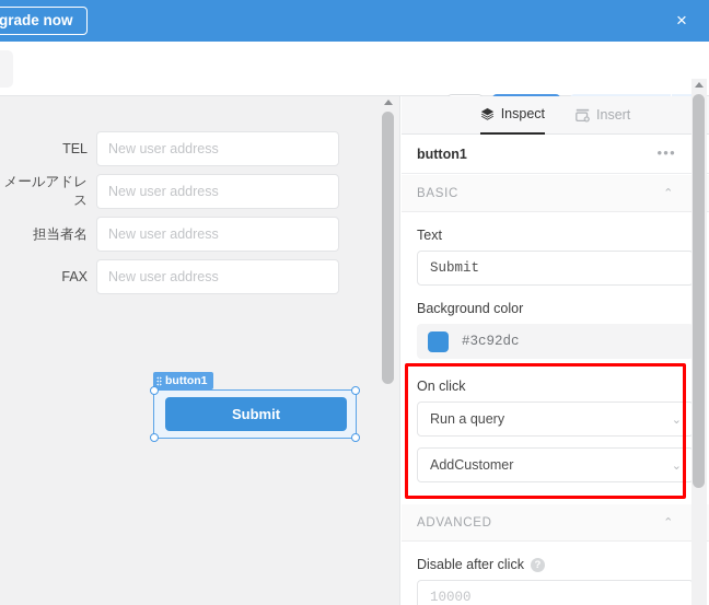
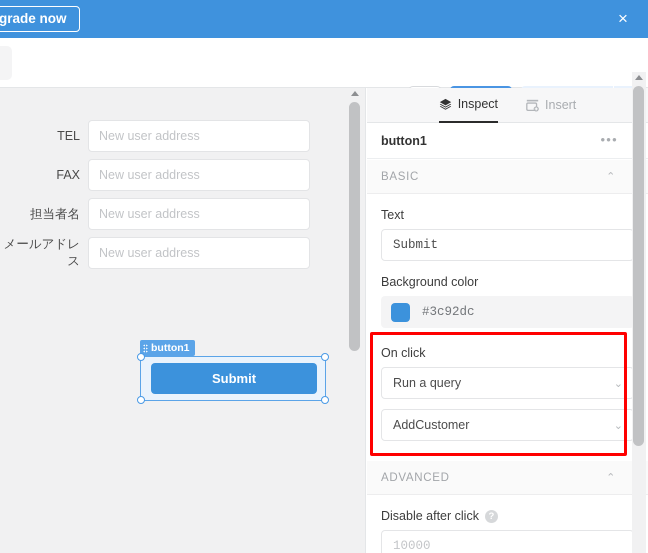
  grade now
  ×
  TEL
  New user address
- メールアドレス
+ FAX
  New user address
  担当者名
  New user address
- FAX
+ メールアドレス
  New user address
  button1
  Submit
  Inspect
  Insert
  button1
  •••
  BASIC
  ⌃
  Text
  Submit
  Background color
  #3c92dc
  On click
  Run a query
  ⌄
  AddCustomer
  ⌄
  ADVANCED
  ⌃
  Disable after click
  ?
  10000
